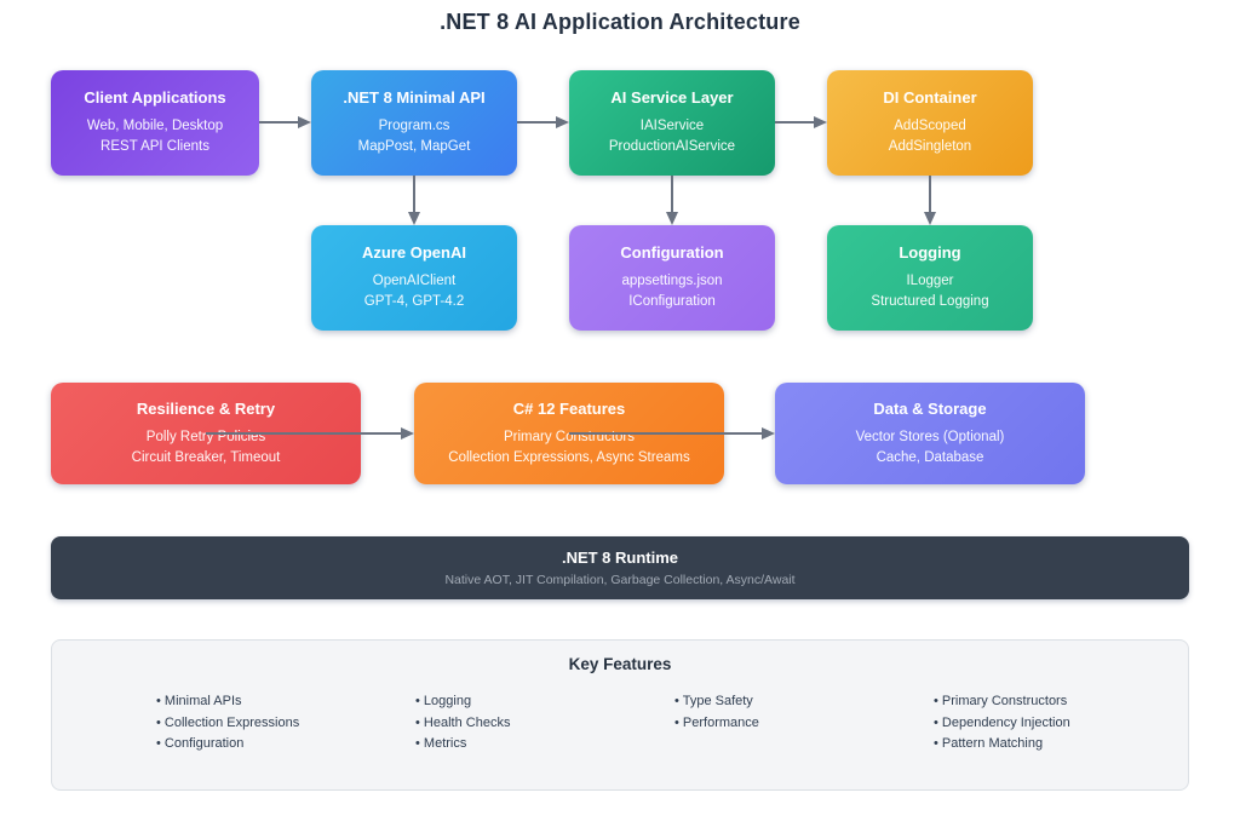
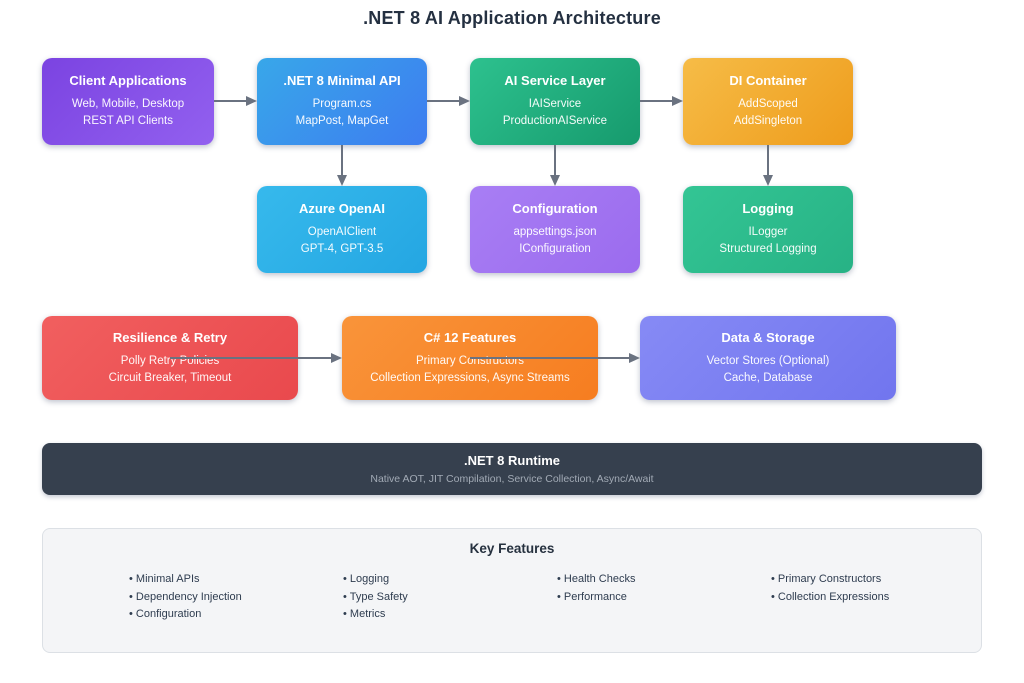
  .NET 8 AI Application Architecture
  Client Applications
  Web, Mobile, Desktop
  REST API Clients
  .NET 8 Minimal API
  Program.cs
  MapPost, MapGet
  AI Service Layer
  IAIService
  ProductionAIService
  DI Container
  AddScoped
  AddSingleton
  Azure OpenAI
  OpenAIClient
- GPT-4, GPT-4.2
+ GPT-4, GPT-3.5
  Configuration
  appsettings.json
  IConfiguration
  Logging
  ILogger
  Structured Logging
  Resilience & Retry
  Polly Retry Policies
  Circuit Breaker, Timeout
  C# 12 Features
  Primary Constructors
  Collection Expressions, Async Streams
  Data & Storage
  Vector Stores (Optional)
  Cache, Database
  .NET 8 Runtime
- Native AOT, JIT Compilation, Garbage Collection, Async/Await
+ Native AOT, JIT Compilation, Service Collection, Async/Await
  Key Features
  Minimal APIs
- Collection Expressions
+ Dependency Injection
  Configuration
  Logging
- Health Checks
+ Type Safety
  Metrics
- Type Safety
+ Health Checks
  Performance
  Primary Constructors
- Dependency Injection
+ Collection Expressions
- Pattern Matching
